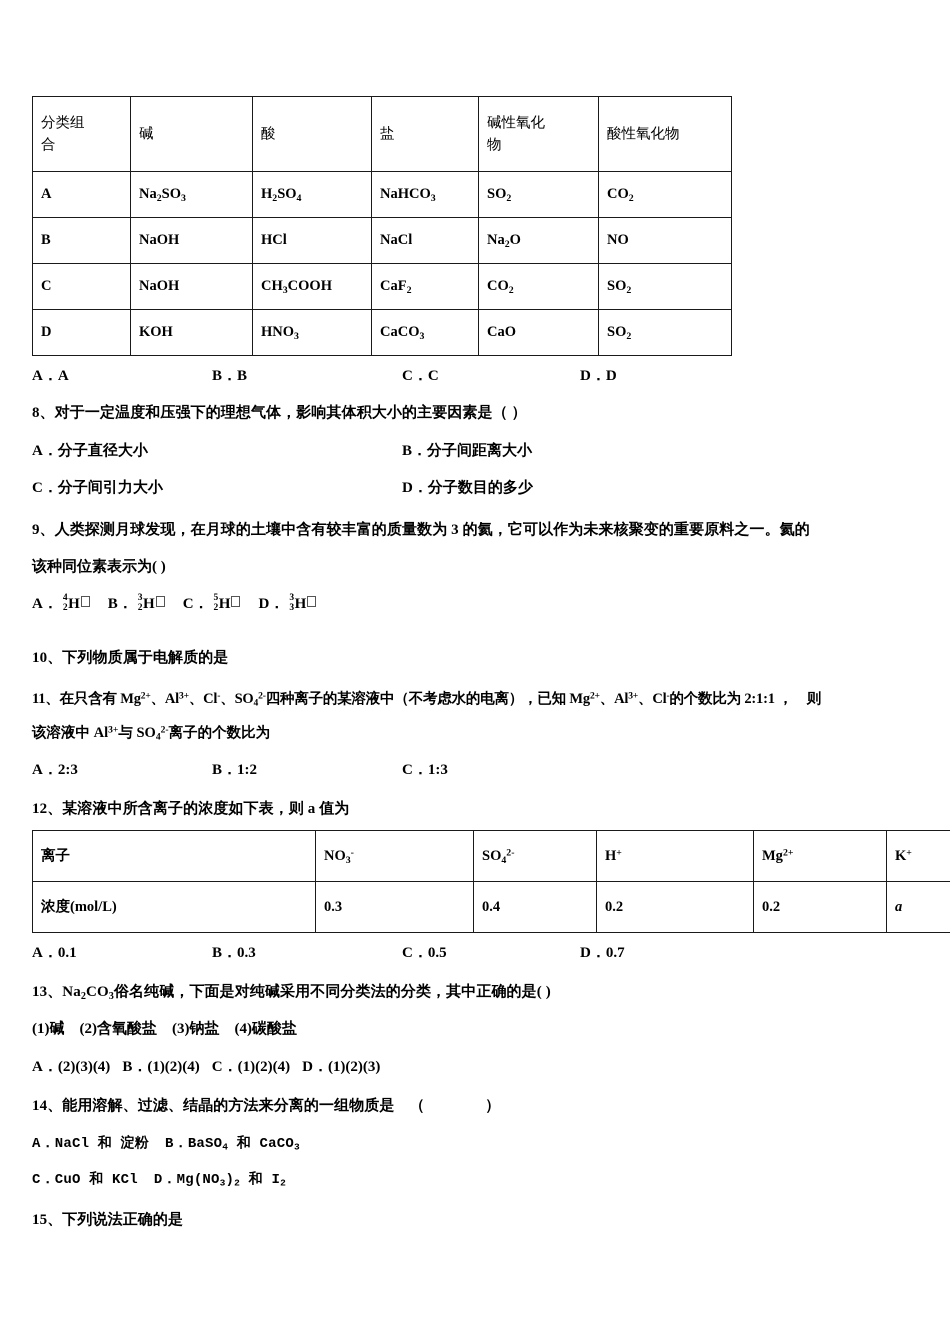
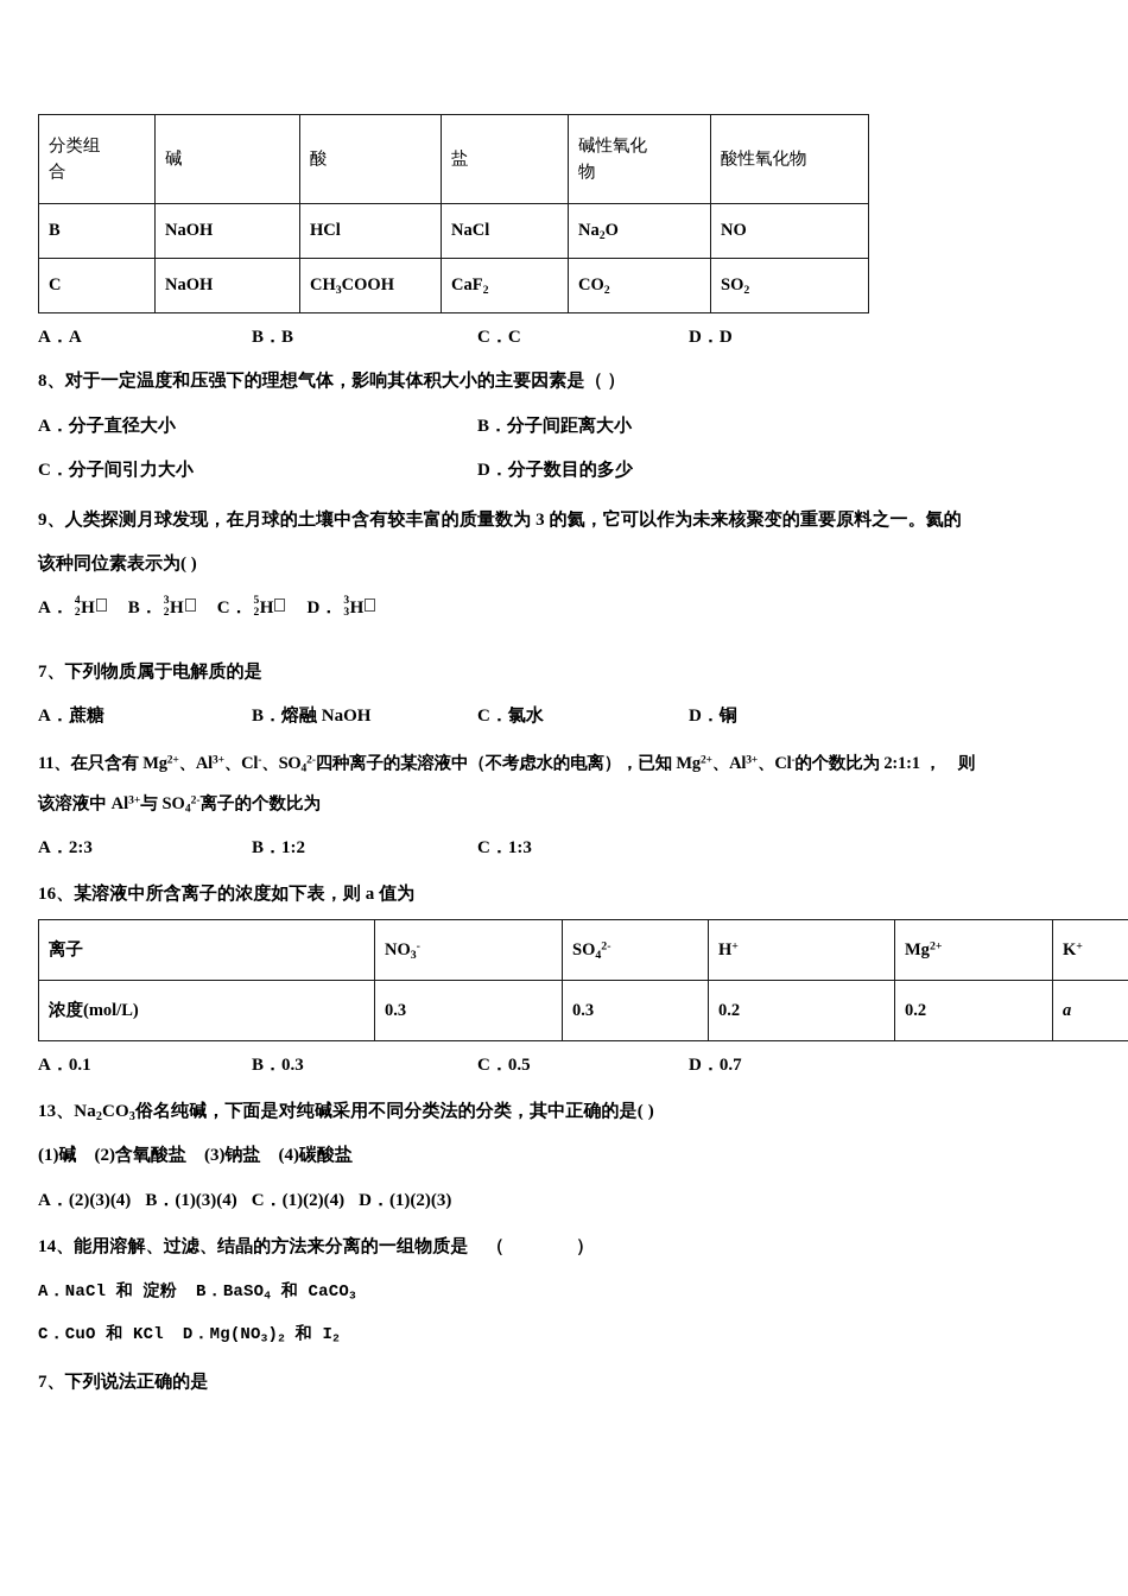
  分类组 合	碱	酸	盐	碱性氧化 物	酸性氧化物
- A	Na2SO3	H2SO4	NaHCO3	SO2	CO2
  B	NaOH	HCl	NaCl	Na2O	NO
  C	NaOH	CH3COOH	CaF2	CO2	SO2
- D	KOH	HNO3	CaCO3	CaO	SO2
  A．A
  B．B
  C．C
  D．D
  8、对于一定温度和压强下的理想气体，影响其体积大小的主要因素是（ ）
  A．分子直径大小
  B．分子间距离大小
  C．分子间引力大小
  D．分子数目的多少
  9、人类探测月球发现，在月球的土壤中含有较丰富的质量数为 3 的氦，它可以作为未来核聚变的重要原料之一。氦的
  该种同位素表示为( )
  A．
  4
  2
  H B．
  3
  2
  H C．
  5
  2
  H D．
  3
  3
  H
- 10、下列物质属于电解质的是
+ 7、下列物质属于电解质的是
+ A．蔗糖
+ B．熔融 NaOH
+ C．氯水
+ D．铜
  11、在只含有 Mg2+、Al3+、Cl-、SO42-四种离子的某溶液中（不考虑水的电离），已知 Mg2+、Al3+、Cl-的个数比为 2:1:1 ， 则
  该溶液中 Al3+与 SO42-离子的个数比为
  A．2:3
  B．1:2
  C．1:3
- 12、某溶液中所含离子的浓度如下表，则 a 值为
+ 16、某溶液中所含离子的浓度如下表，则 a 值为
  离子	NO3-	SO42-	H+	Mg2+	K+
- 浓度(mol/L)	0.3	0.4	0.2	0.2	a
+ 浓度(mol/L)	0.3	0.3	0.2	0.2	a
  A．0.1
  B．0.3
  C．0.5
  D．0.7
  13、Na2CO3俗名纯碱，下面是对纯碱采用不同分类法的分类，其中正确的是( )
  (1)碱 (2)含氧酸盐 (3)钠盐 (4)碳酸盐
- A．(2)(3)(4) B．(1)(2)(4) C．(1)(2)(4) D．(1)(2)(3)
+ A．(2)(3)(4) B．(1)(3)(4) C．(1)(2)(4) D．(1)(2)(3)
  14、能用溶解、过滤、结晶的方法来分离的一组物质是 （ ）
  A．NaCl 和 淀粉 B．BaSO4 和 CaCO3
  C．CuO 和 KCl D．Mg(NO3)2 和 I2
- 15、下列说法正确的是
+ 7、下列说法正确的是
